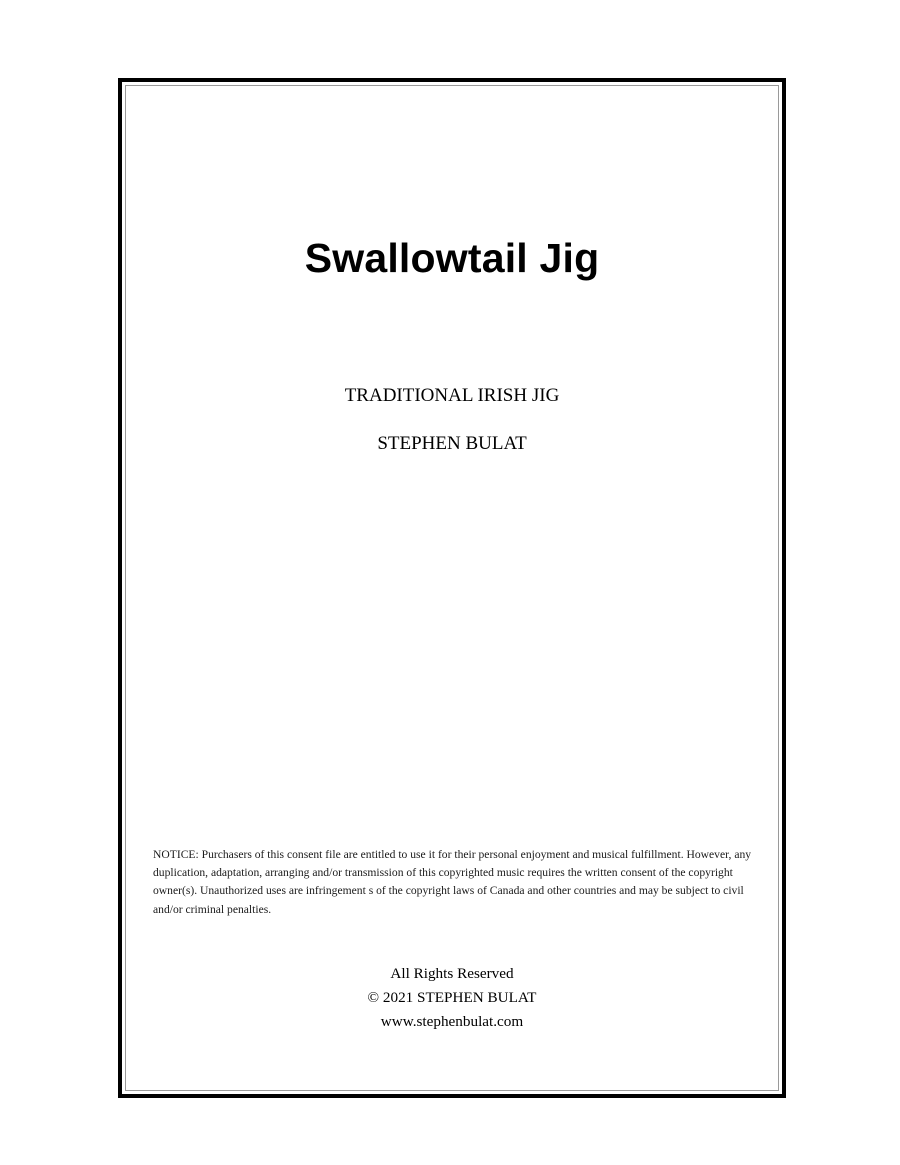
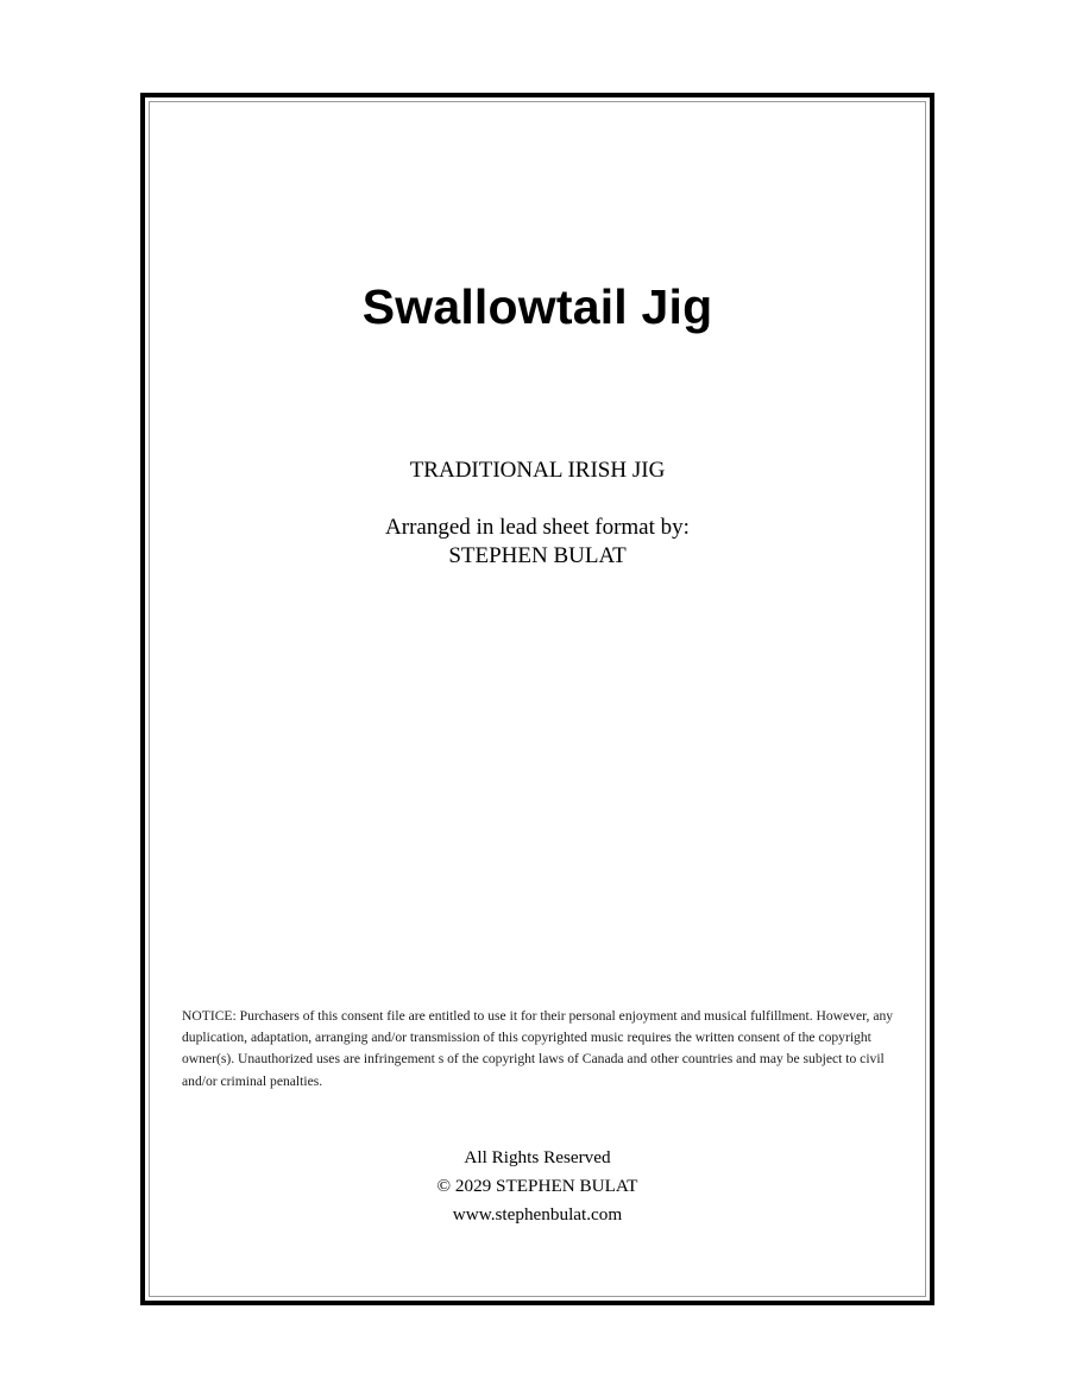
  Swallowtail Jig
  TRADITIONAL IRISH JIG
+ Arranged in lead sheet format by:
  STEPHEN BULAT
  NOTICE: Purchasers of this consent file are entitled to use it for their personal enjoyment and musical fulfillment. However, any duplication, adaptation, arranging and/or transmission of this copyrighted music requires the written consent of the copyright owner(s). Unauthorized uses are infringement s of the copyright laws of Canada and other countries and may be subject to civil and/or criminal penalties.
  All Rights Reserved
- © 2021 STEPHEN BULAT
+ © 2029 STEPHEN BULAT
  www.stephenbulat.com
